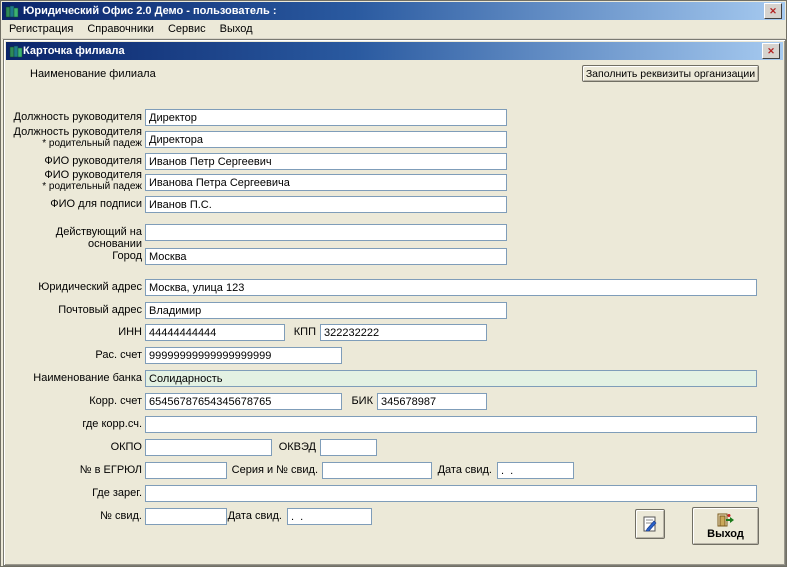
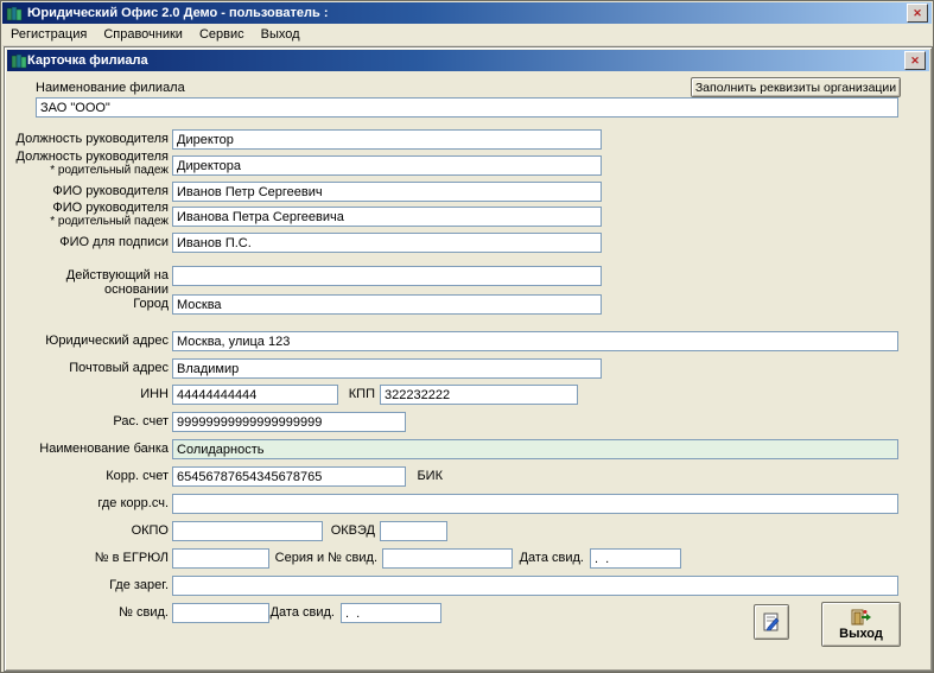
  Юридический Офис 2.0 Демо - пользователь :
  ✕
  Регистрация
  Справочники
  Сервис
  Выход
  Карточка филиала
  ✕
  Наименование филиала
  Заполнить реквизиты организации
+ ЗАО "ООО"
  Должность руководителя
  Директор
  Должность руководителя
  * родительный падеж
  Директора
  ФИО руководителя
  Иванов Петр Сергеевич
  ФИО руководителя
  * родительный падеж
  Иванова Петра Сергеевича
  ФИО для подписи
  Иванов П.С.
  Действующий на основании
  Город
  Москва
  Юридический адрес
  Москва, улица 123
  Почтовый адрес
  Владимир
  ИНН
  44444444444
  КПП
  322232222
  Рас. счет
  99999999999999999999
  Наименование банка
  Солидарность
  Корр. счет
  65456787654345678765
  БИК
- 345678987
  где корр.сч.
  ОКПО
  ОКВЭД
  № в ЕГРЮЛ
  Серия и № свид.
  Дата свид.
  . .
  Где зарег.
  № свид.
  Дата свид.
  . .
  Выход
